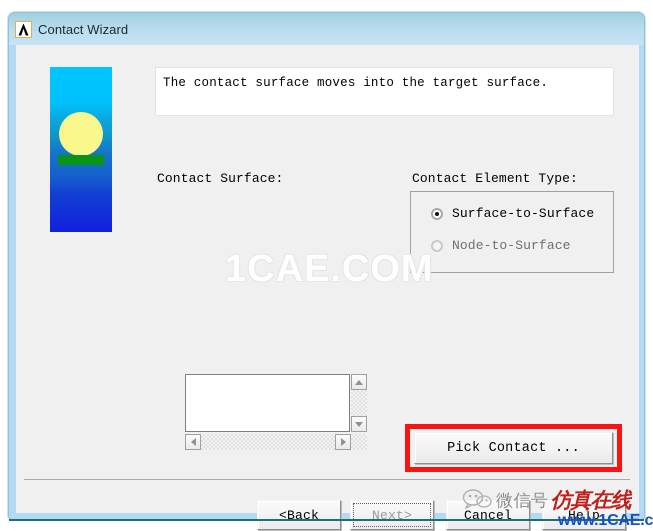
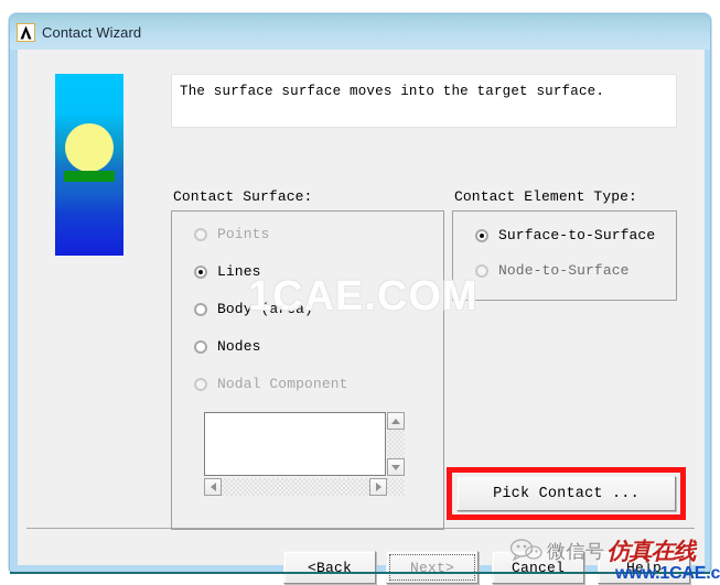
  Contact Wizard
- The contact surface moves into the target surface.
+ The surface surface moves into the target surface.
  Contact Surface:
  Contact Element Type:
+ Points
+ Lines
+ Body (area)
+ Nodes
+ Nodal Component
  Surface-to-Surface
  Node-to-Surface
  Pick Contact ...
  <
  B
  ack
  N
  ext
  >
  C
  a
  ncel
  H
  elp
  1CAE.COM
  微信号
  仿真在线
  www.1CAE.c
